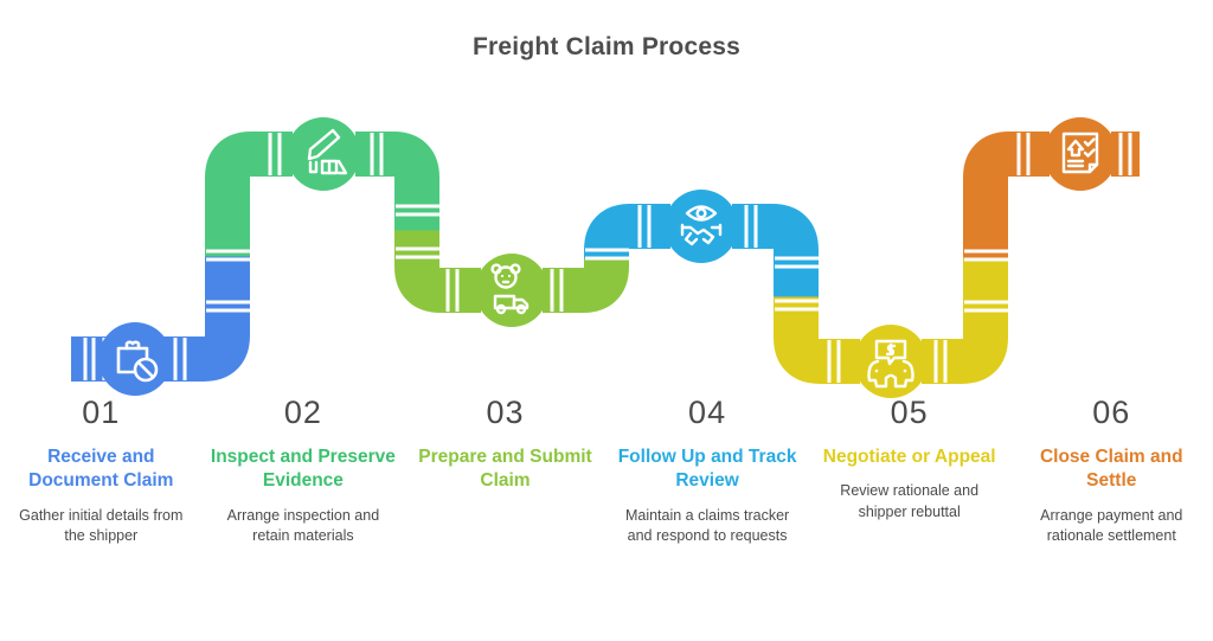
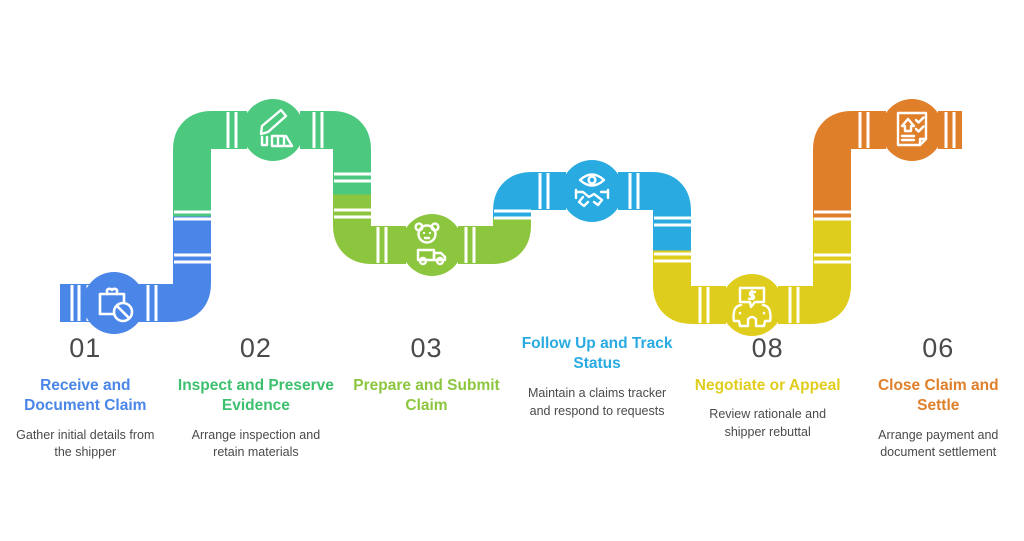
- Freight Claim Process
  01
  Receive and Document Claim
  Gather initial details from the shipper
  02
  Inspect and Preserve Evidence
  Arrange inspection and retain materials
  03
  Prepare and Submit Claim
- 04
- Follow Up and Track Review
+ Follow Up and Track Status
  Maintain a claims tracker and respond to requests
- 05
+ 08
  Negotiate or Appeal
  Review rationale and shipper rebuttal
  06
  Close Claim and Settle
- Arrange payment and rationale settlement
+ Arrange payment and document settlement
